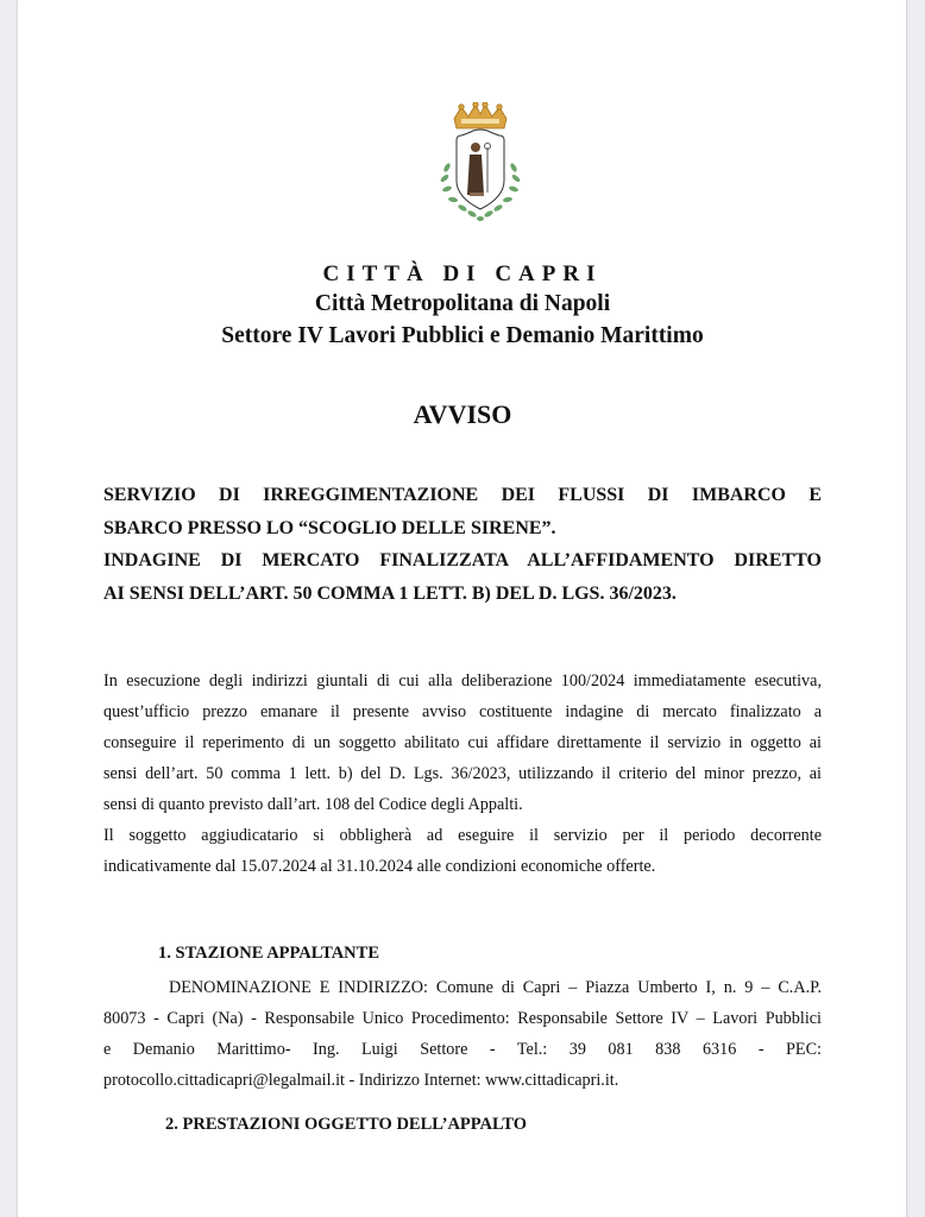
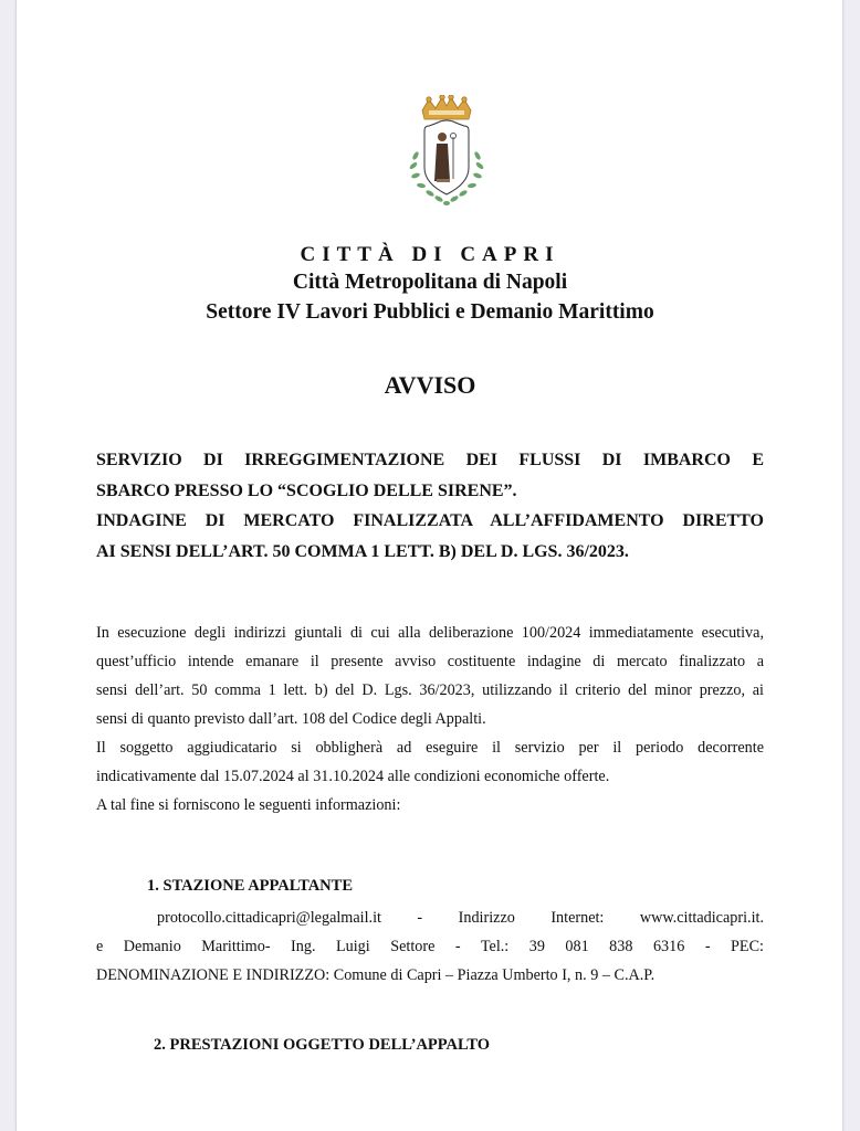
  CITTÀ DI CAPRI
  Città Metropolitana di Napoli
  Settore IV Lavori Pubblici e Demanio Marittimo
  AVVISO
  SERVIZIO DI IRREGGIMENTAZIONE DEI FLUSSI DI IMBARCO E
  SBARCO PRESSO LO “SCOGLIO DELLE SIRENE”.
  INDAGINE DI MERCATO FINALIZZATA ALL’AFFIDAMENTO DIRETTO
  AI SENSI DELL’ART. 50 COMMA 1 LETT. B) DEL D. LGS. 36/2023.
  In esecuzione degli indirizzi giuntali di cui alla deliberazione 100/2024 immediatamente esecutiva,
- quest’ufficio prezzo emanare il presente avviso costituente indagine di mercato finalizzato a
+ quest’ufficio intende emanare il presente avviso costituente indagine di mercato finalizzato a
- conseguire il reperimento di un soggetto abilitato cui affidare direttamente il servizio in oggetto ai
  sensi dell’art. 50 comma 1 lett. b) del D. Lgs. 36/2023, utilizzando il criterio del minor prezzo, ai
  sensi di quanto previsto dall’art. 108 del Codice degli Appalti.
  Il soggetto aggiudicatario si obbligherà ad eseguire il servizio per il periodo decorrente
  indicativamente dal 15.07.2024 al 31.10.2024 alle condizioni economiche offerte.
+ A tal fine si forniscono le seguenti informazioni:
  1. STAZIONE APPALTANTE
- DENOMINAZIONE E INDIRIZZO: Comune di Capri – Piazza Umberto I, n. 9 – C.A.P.
+ protocollo.cittadicapri@legalmail.it - Indirizzo Internet: www.cittadicapri.it.
- 80073 - Capri (Na) - Responsabile Unico Procedimento: Responsabile Settore IV – Lavori Pubblici
  e Demanio Marittimo- Ing. Luigi Settore - Tel.: 39 081 838 6316 - PEC:
- protocollo.cittadicapri@legalmail.it - Indirizzo Internet: www.cittadicapri.it.
+ DENOMINAZIONE E INDIRIZZO: Comune di Capri – Piazza Umberto I, n. 9 – C.A.P.
  2. PRESTAZIONI OGGETTO DELL’APPALTO
